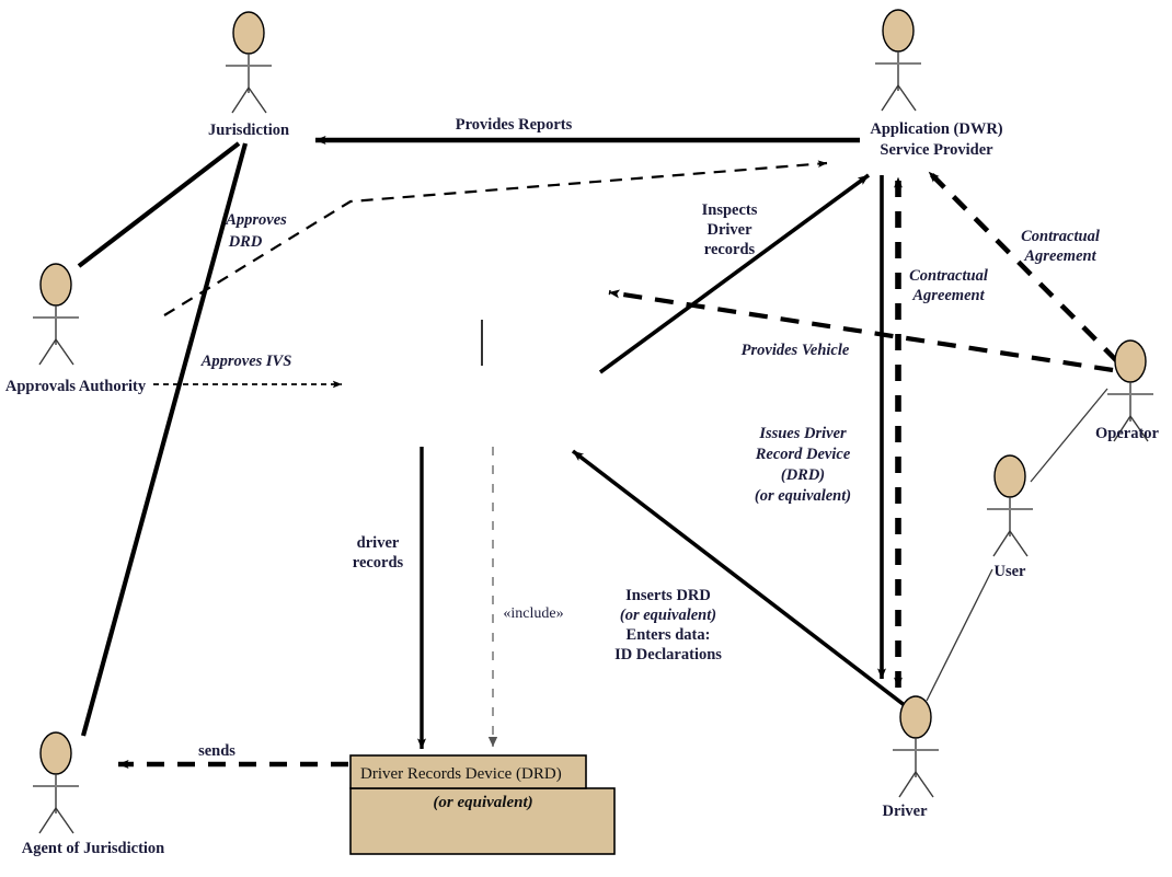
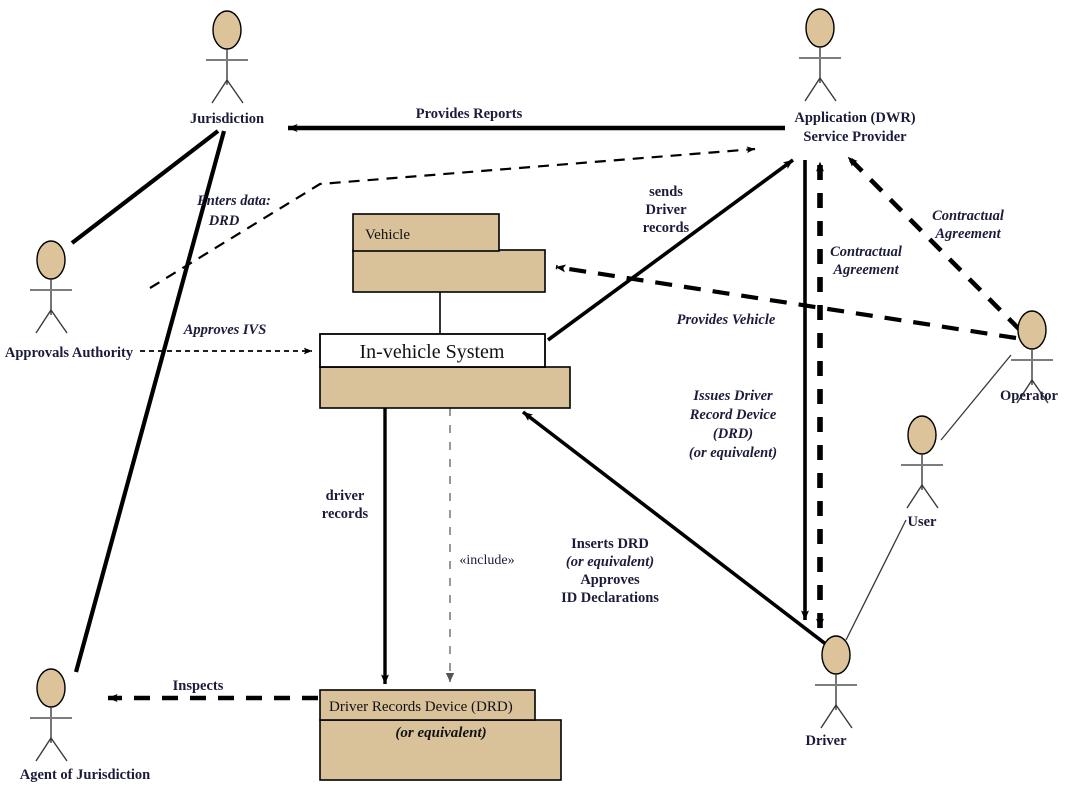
+ Vehicle
+ In-vehicle System
  Driver Records Device (DRD)
  (or equivalent)
  Jurisdiction
  Application (DWR)
  Service Provider
  Approvals Authority
  Operator
  User
  Driver
  Agent of Jurisdiction
  Provides Reports
- Approves
+ Enters data:
  DRD
  Approves IVS
- Inspects
+ sends
  Driver
  records
  Contractual
  Agreement
  Contractual
  Agreement
  Provides Vehicle
  Issues Driver
  Record Device
  (DRD)
  (or equivalent)
  driver
  records
  Inserts DRD
  (or equivalent)
- Enters data:
+ Approves
  ID Declarations
  «include»
- sends
+ Inspects
